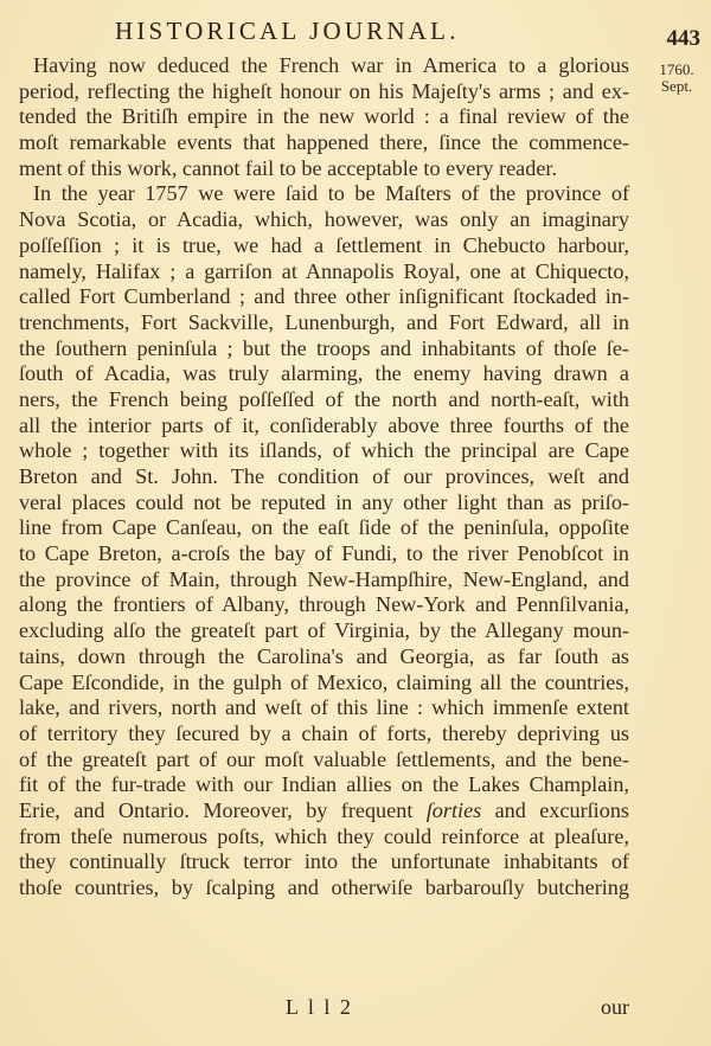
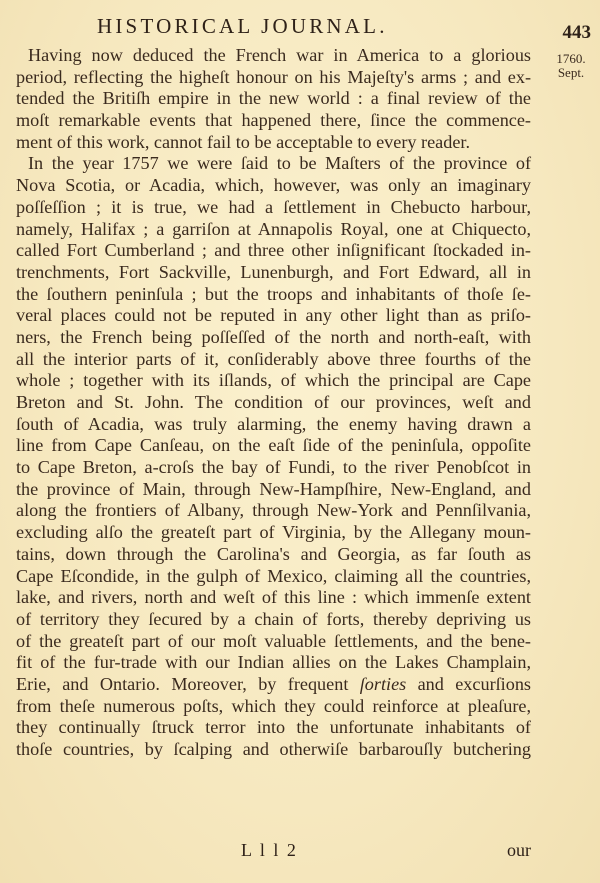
  HISTORICAL JOURNAL.
  443
  1760.
  Sept.
  Having now deduced the French war in America to a glorious
  period, reflecting the higheſt honour on his Majeſty's arms ; and ex-
  tended the Britiſh empire in the new world : a final review of the
  moſt remarkable events that happened there, ſince the commence-
  ment of this work, cannot fail to be acceptable to every reader.
  In the year 1757 we were ſaid to be Maſters of the province of
  Nova Scotia, or Acadia, which, however, was only an imaginary
  poſſeſſion ; it is true, we had a ſettlement in Chebucto harbour,
  namely, Halifax ; a garriſon at Annapolis Royal, one at Chiquecto,
  called Fort Cumberland ; and three other inſignificant ſtockaded in-
  trenchments, Fort Sackville, Lunenburgh, and Fort Edward, all in
  the ſouthern peninſula ; but the troops and inhabitants of thoſe ſe-
- ſouth of Acadia, was truly alarming, the enemy having drawn a
+ veral places could not be reputed in any other light than as priſo-
  ners, the French being poſſeſſed of the north and north-eaſt, with
  all the interior parts of it, conſiderably above three fourths of the
  whole ; together with its iſlands, of which the principal are Cape
  Breton and St. John. The condition of our provinces, weſt and
- veral places could not be reputed in any other light than as priſo-
+ ſouth of Acadia, was truly alarming, the enemy having drawn a
  line from Cape Canſeau, on the eaſt ſide of the peninſula, oppoſite
  to Cape Breton, a-croſs the bay of Fundi, to the river Penobſcot in
  the province of Main, through New-Hampſhire, New-England, and
  along the frontiers of Albany, through New-York and Pennſilvania,
  excluding alſo the greateſt part of Virginia, by the Allegany moun-
  tains, down through the Carolina's and Georgia, as far ſouth as
  Cape Eſcondide, in the gulph of Mexico, claiming all the countries,
  lake, and rivers, north and weſt of this line : which immenſe extent
  of territory they ſecured by a chain of forts, thereby depriving us
  of the greateſt part of our moſt valuable ſettlements, and the bene-
  fit of the fur-trade with our Indian allies on the Lakes Champlain,
  Erie, and Ontario. Moreover, by frequent ſorties and excurſions
  from theſe numerous poſts, which they could reinforce at pleaſure,
  they continually ſtruck terror into the unfortunate inhabitants of
  thoſe countries, by ſcalping and otherwiſe barbarouſly butchering
  L l l 2
  our
